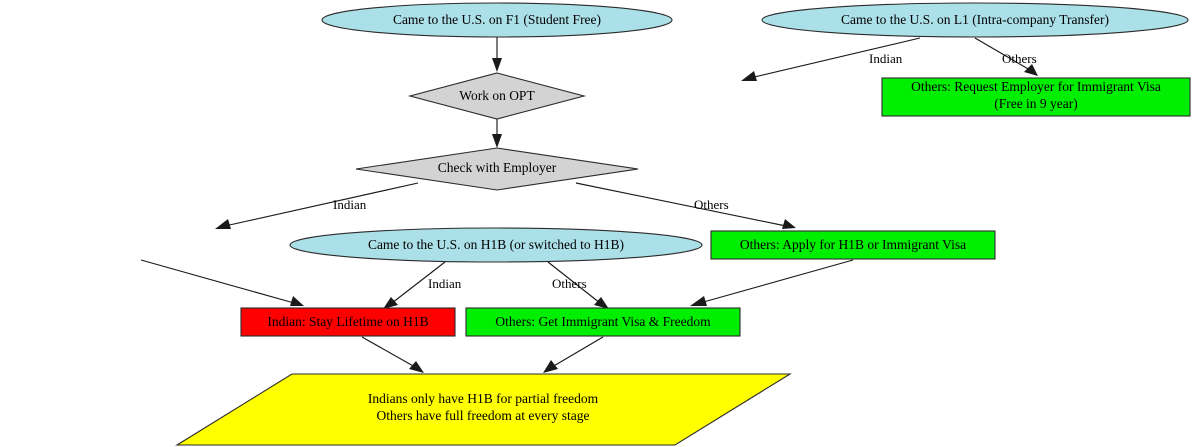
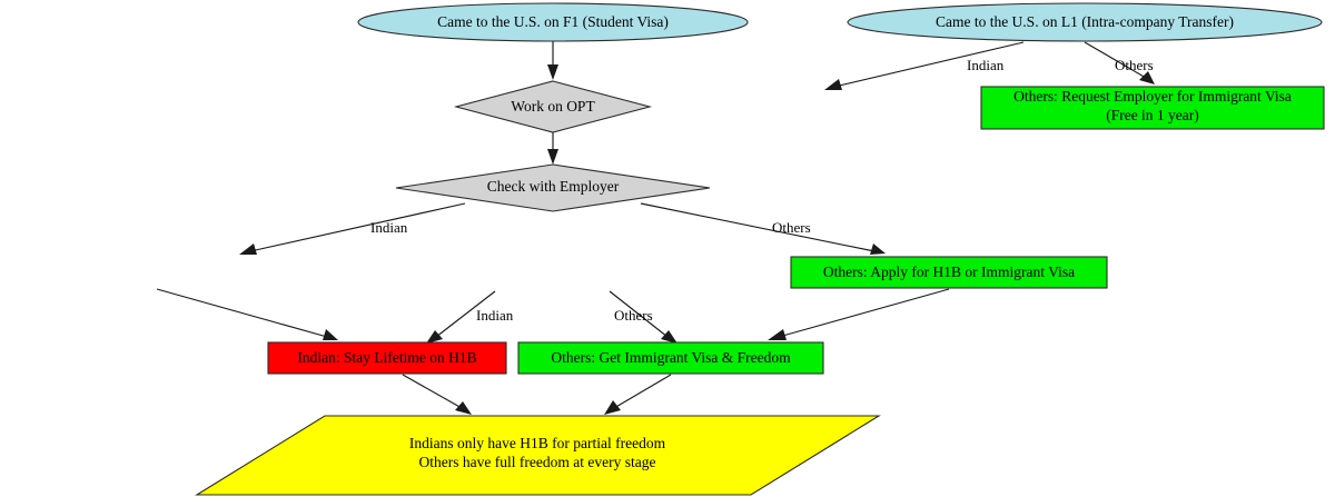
  Indian
  Others
  Indian
  Others
  Indian
  Others
- Came to the U.S. on F1 (Student Free)
+ Came to the U.S. on F1 (Student Visa)
  Came to the U.S. on L1 (Intra-company Transfer)
  Work on OPT
  Others: Request Employer for Immigrant Visa
- (Free in 9 year)
+ (Free in 1 year)
  Check with Employer
- Came to the U.S. on H1B (or switched to H1B)
  Others: Apply for H1B or Immigrant Visa
  Indian: Stay Lifetime on H1B
  Others: Get Immigrant Visa & Freedom
  Indians only have H1B for partial freedom
  Others have full freedom at every stage
